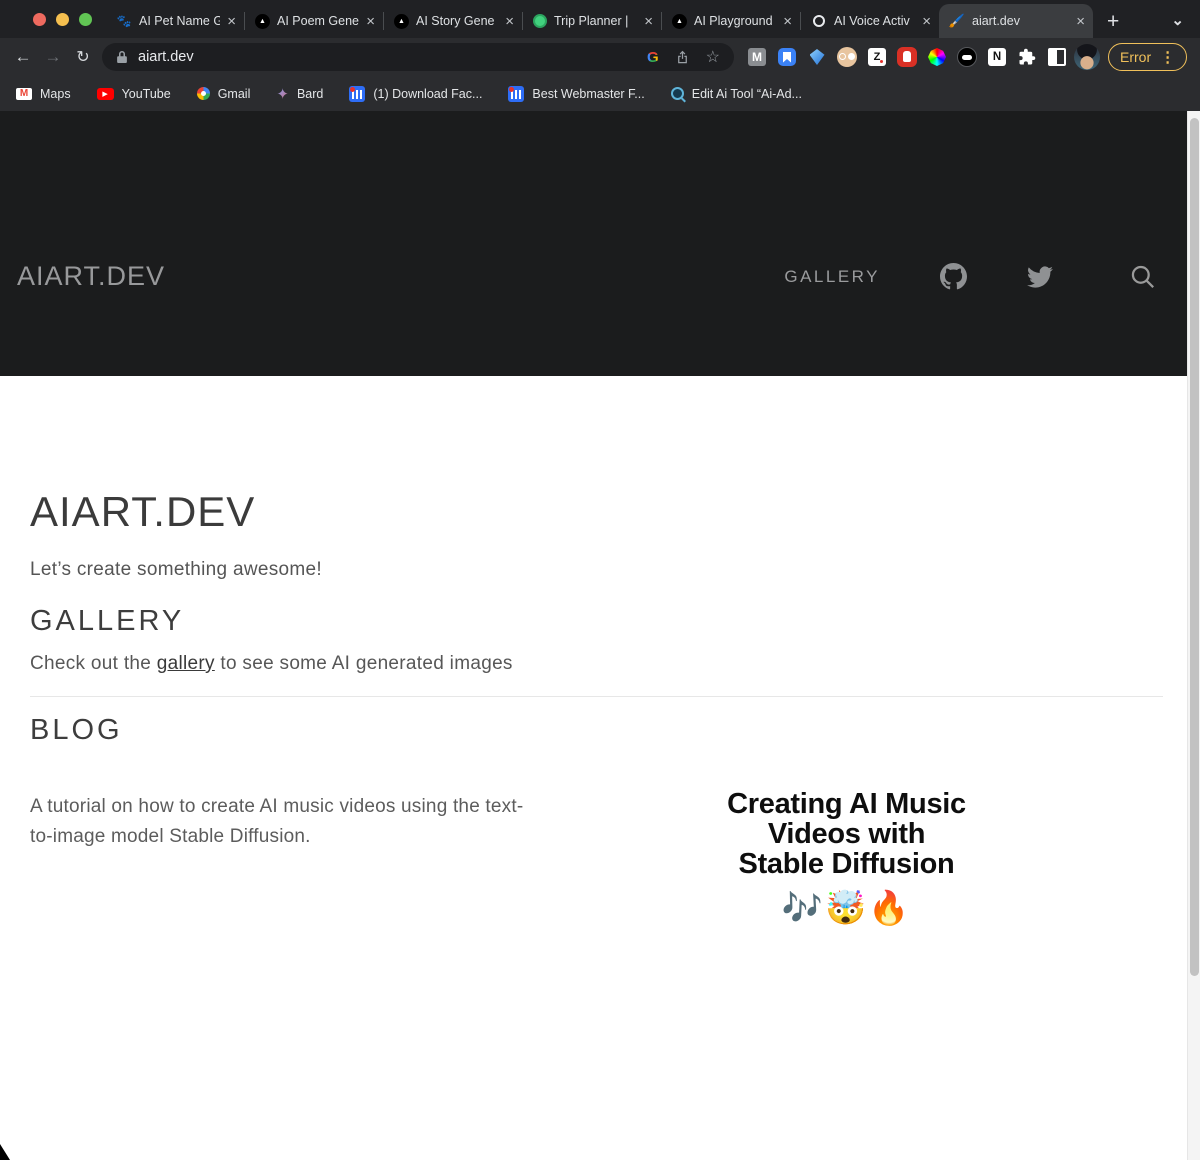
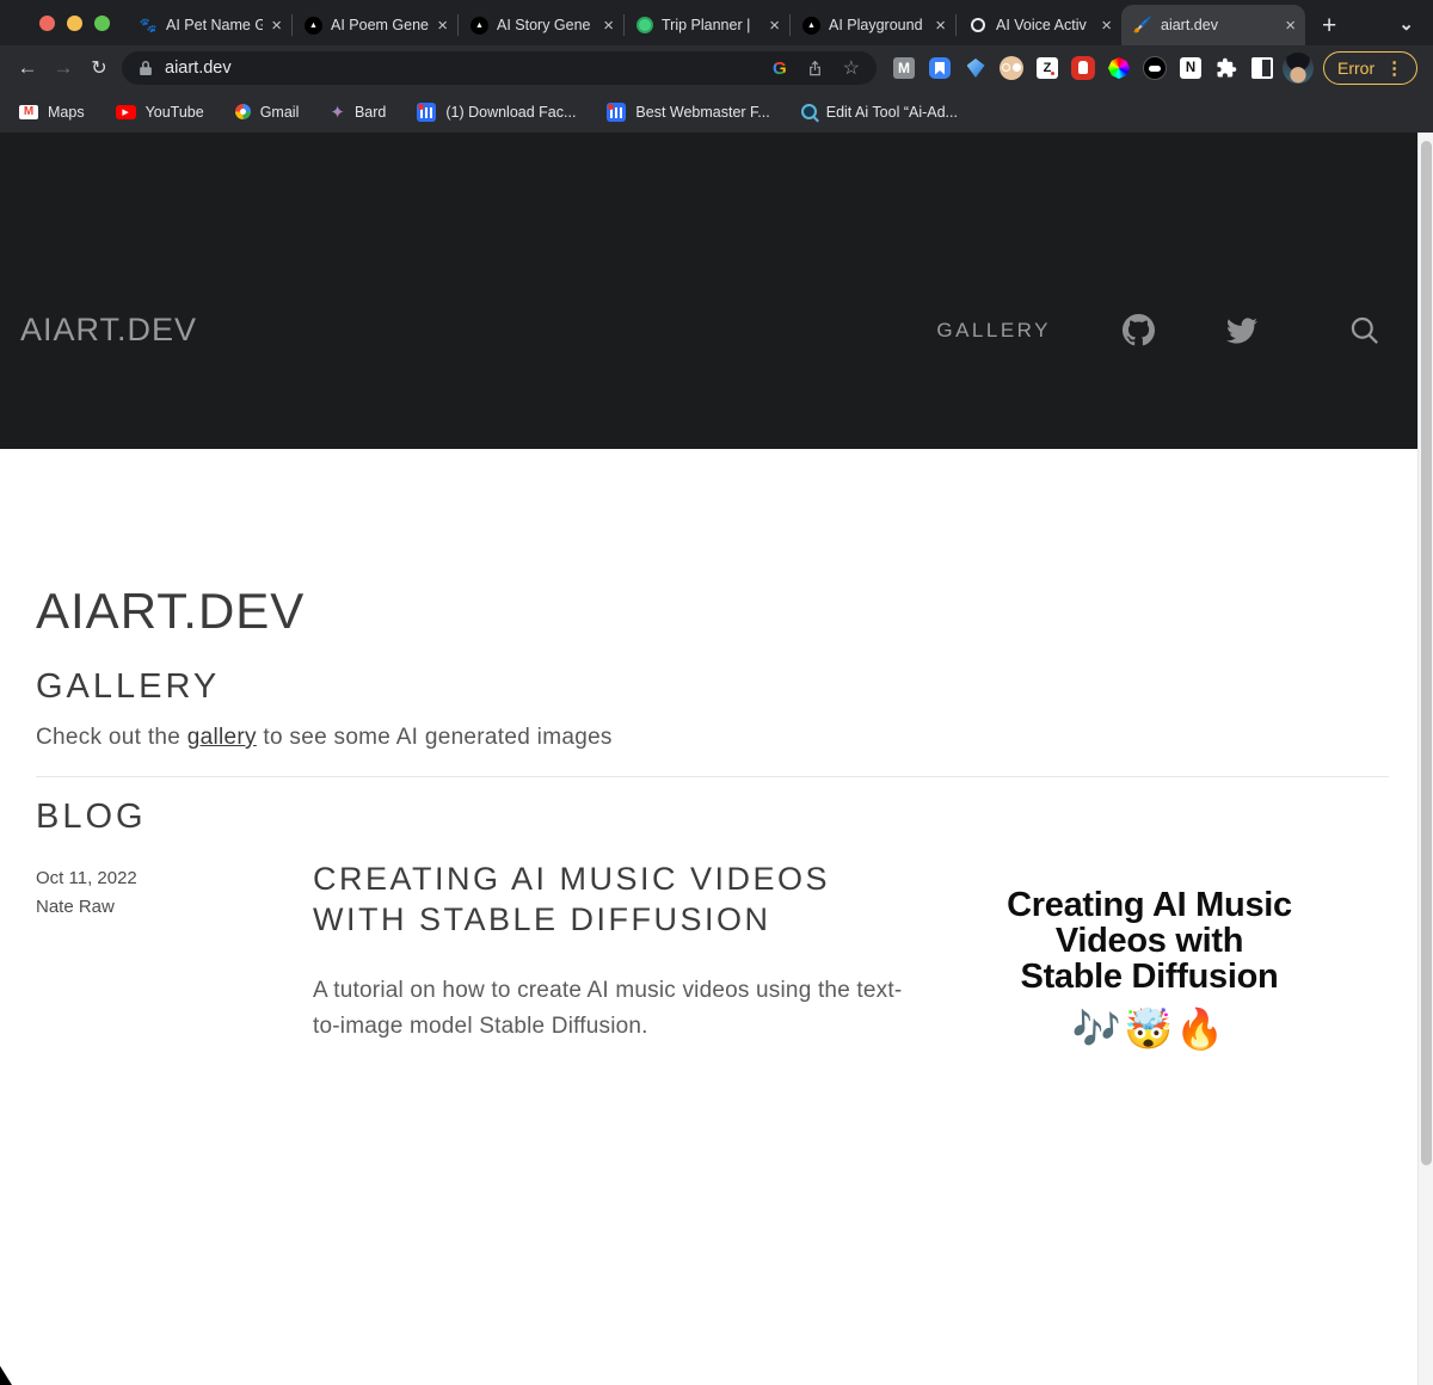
  🐾
  AI Pet Name G
  ×
  AI Poem Gene
  ×
  AI Story Gene
  ×
  Trip Planner |
  ×
  AI Playground
  ×
  AI Voice Activ
  ×
  🖌️
  aiart.dev
  ×
  +
  ⌄
  ←
  →
  ↻
  aiart.dev
  G
  ☆
  M
  Z
  N
  Error
  ⋮
  M
  Maps
  YouTube
  Gmail
  ✦
  Bard
  (1) Download Fac...
  Best Webmaster F...
  Edit Ai Tool “Ai-Ad...
  AIART.DEV
  GALLERY
  AIART.DEV
- Let’s create something awesome!
  GALLERY
  Check out the gallery to see some AI generated images
  BLOG
+ Oct 11, 2022
+ Nate Raw
+ CREATING AI MUSIC VIDEOS WITH STABLE DIFFUSION
  A tutorial on how to create AI music videos using the text-to-image model Stable Diffusion.
  Creating AI Music
  Videos with
  Stable Diffusion
  🎶🤯🔥
